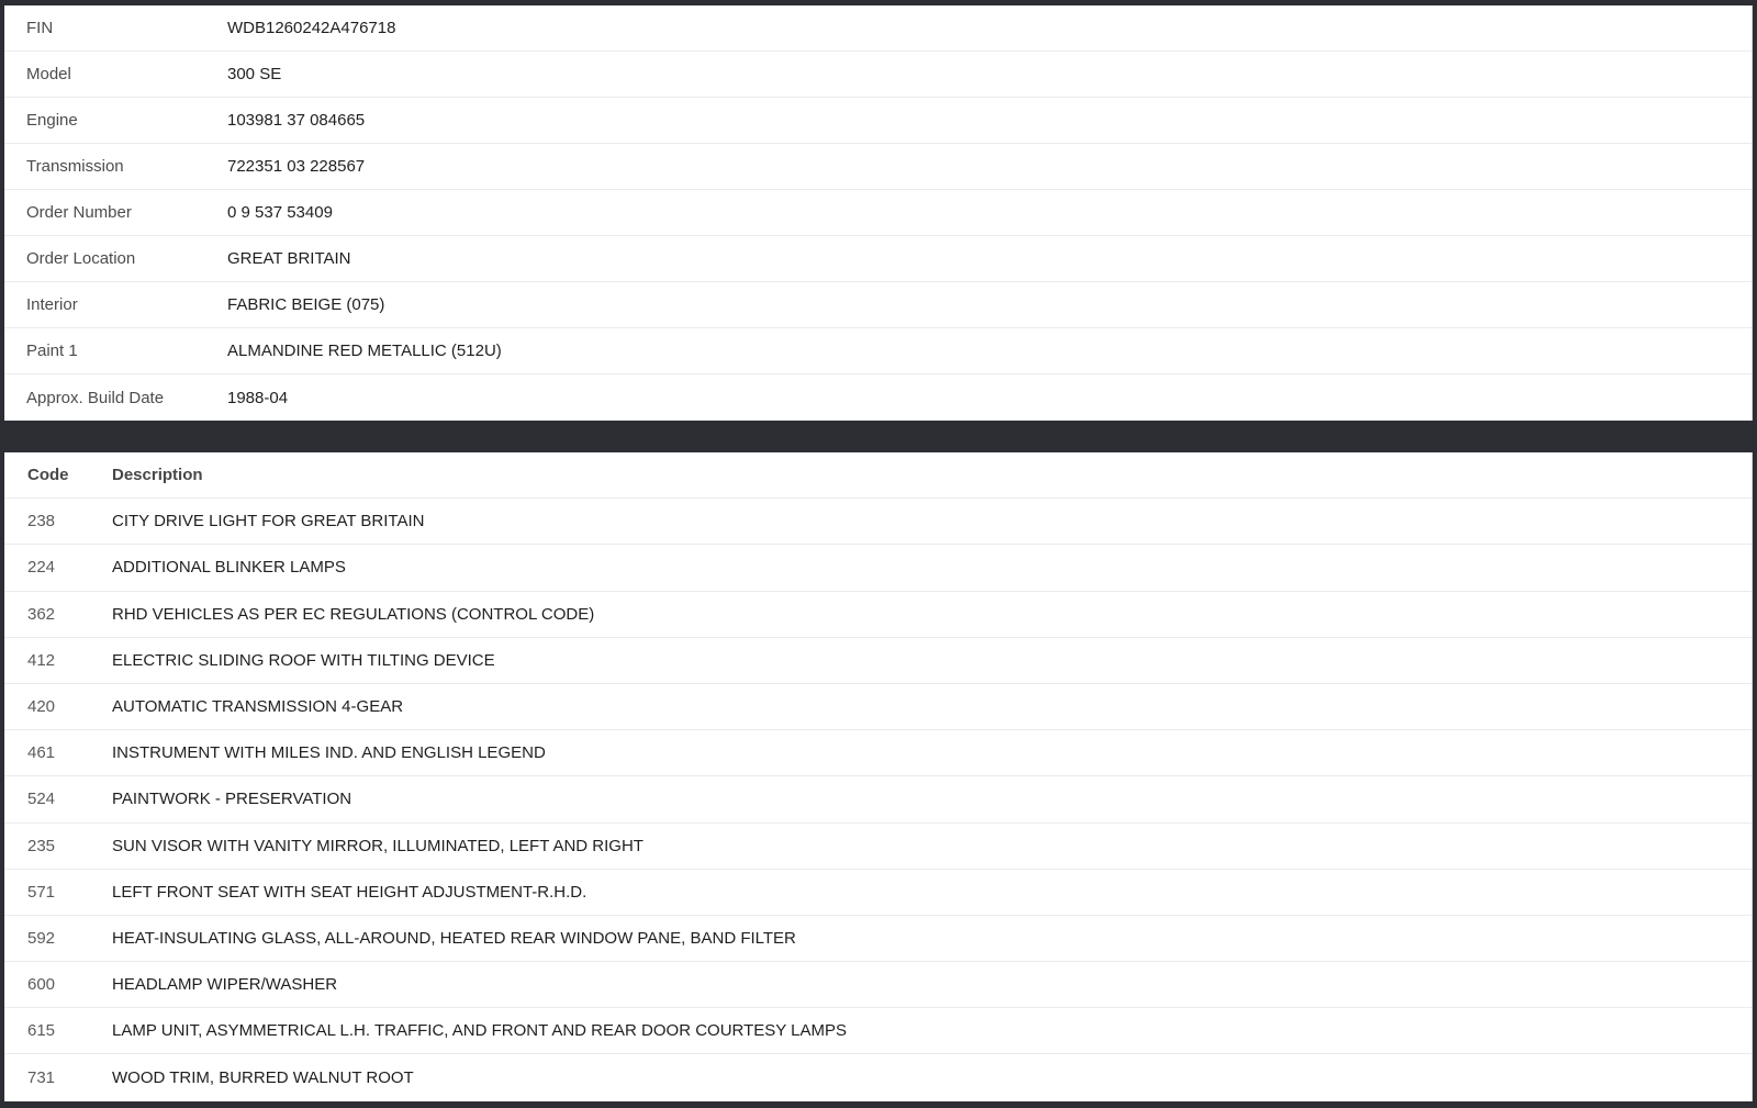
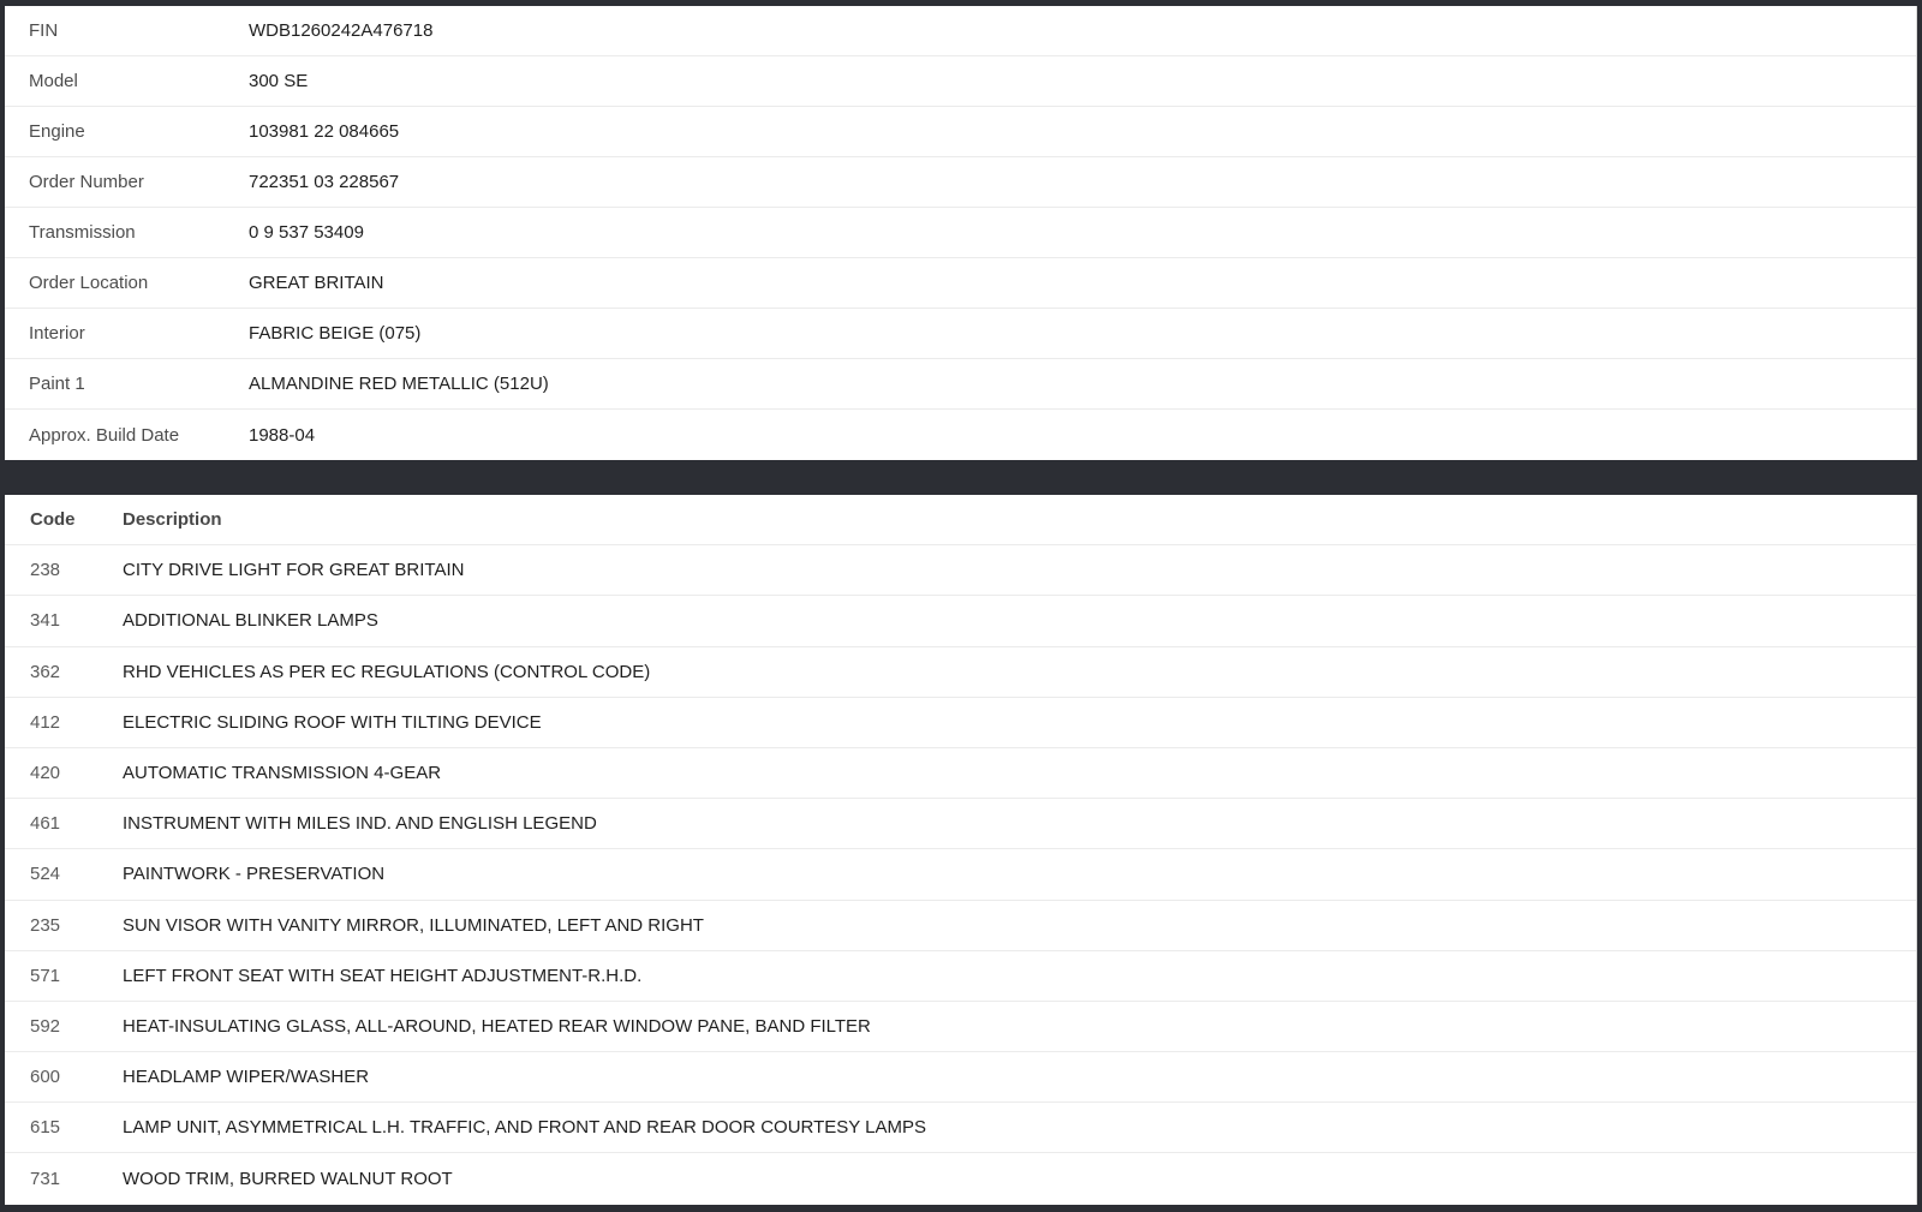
  FIN
  WDB1260242A476718
  Model
  300 SE
  Engine
- 103981 37 084665
+ 103981 22 084665
- Transmission
+ Order Number
  722351 03 228567
- Order Number
+ Transmission
  0 9 537 53409
  Order Location
  GREAT BRITAIN
  Interior
  FABRIC BEIGE (075)
  Paint 1
  ALMANDINE RED METALLIC (512U)
  Approx. Build Date
  1988-04
  Code
  Description
  238
  CITY DRIVE LIGHT FOR GREAT BRITAIN
- 224
+ 341
  ADDITIONAL BLINKER LAMPS
  362
  RHD VEHICLES AS PER EC REGULATIONS (CONTROL CODE)
  412
  ELECTRIC SLIDING ROOF WITH TILTING DEVICE
  420
  AUTOMATIC TRANSMISSION 4-GEAR
  461
  INSTRUMENT WITH MILES IND. AND ENGLISH LEGEND
  524
  PAINTWORK - PRESERVATION
  235
  SUN VISOR WITH VANITY MIRROR, ILLUMINATED, LEFT AND RIGHT
  571
  LEFT FRONT SEAT WITH SEAT HEIGHT ADJUSTMENT-R.H.D.
  592
  HEAT-INSULATING GLASS, ALL-AROUND, HEATED REAR WINDOW PANE, BAND FILTER
  600
  HEADLAMP WIPER/WASHER
  615
  LAMP UNIT, ASYMMETRICAL L.H. TRAFFIC, AND FRONT AND REAR DOOR COURTESY LAMPS
  731
  WOOD TRIM, BURRED WALNUT ROOT
